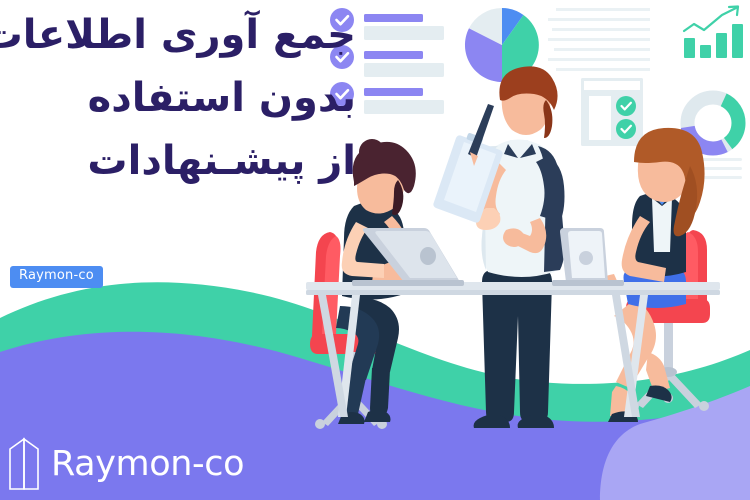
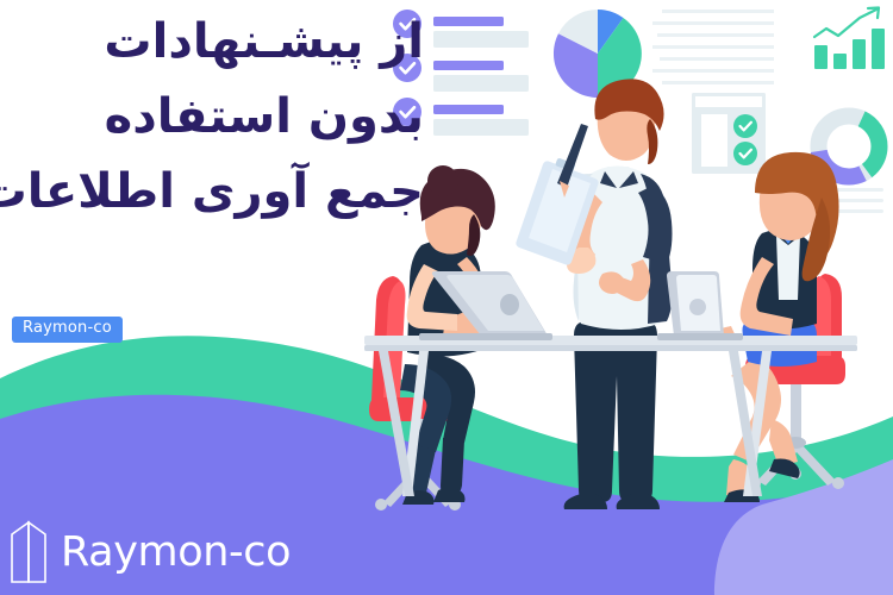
- جمع آوری اطلاعات
+ از پیشـنهادات
  بدون استفاده
- از پیشـنهادات
+ جمع آوری اطلاعات
  Raymon-co
  Raymon-co
